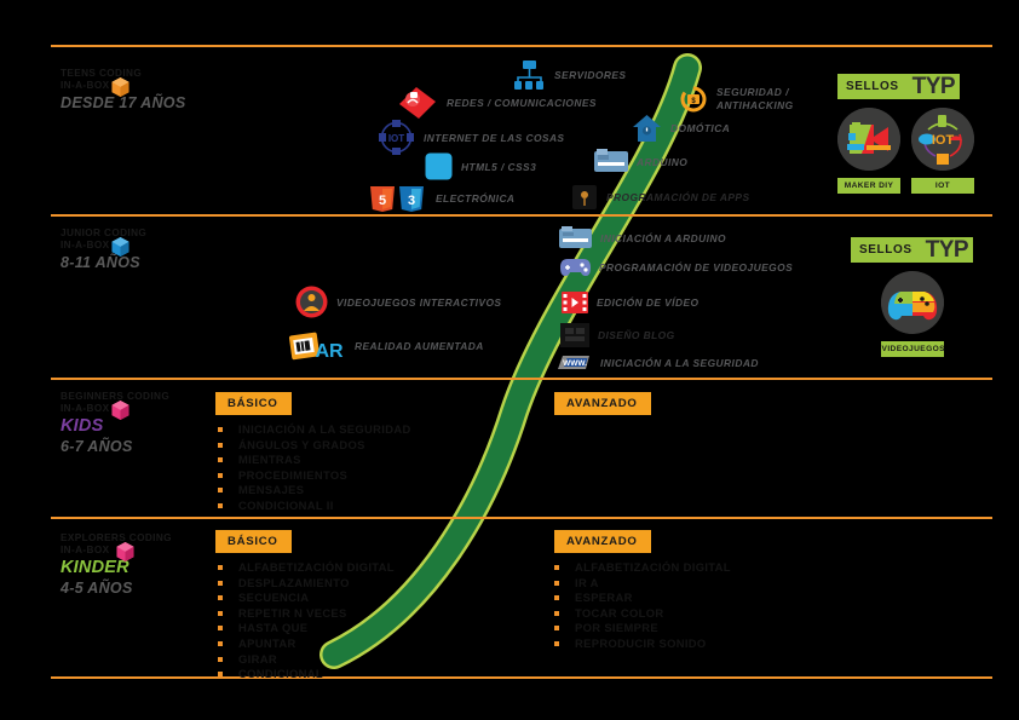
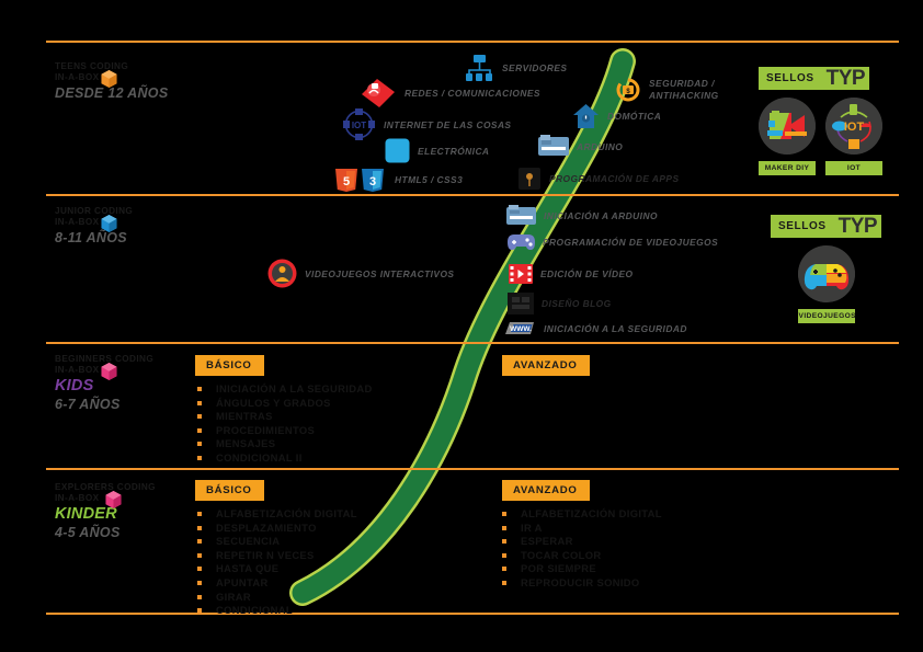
  TEENS CODING
  IN-A-BOX
- DESDE 17 AÑOS
+ DESDE 12 AÑOS
  SERVIDORES
  REDES / COMUNICACIONES
  IOT
  INTERNET DE LAS COSAS
- HTML5 / CSS3
+ ELECTRÓNICA
  5
  3
- ELECTRÓNICA
+ HTML5 / CSS3
  SEGURIDAD /
  ANTIHACKING
  DOMÓTICA
  ARDUINO
  PROGRAMACIÓN DE APPS
  SELLOS
  TYP
  IOT
  JUNIOR CODING
  IN-A-BOX
  8-11 AÑOS
  VIDEOJUEGOS INTERACTIVOS
- AR
- REALIDAD AUMENTADA
  INICIACIÓN A ARDUINO
  PROGRAMACIÓN DE VIDEOJUEGOS
  EDICIÓN DE VÍDEO
  DISEÑO BLOG
  INICIACIÓN A LA SEGURIDAD
  SELLOS
  TYP
  BEGINNERS CODING
  IN-A-BOX
  KIDS
  6-7 AÑOS
  BÁSICO
  AVANZADO
  EXPLORERS CODING
  IN-A-BOX
  KINDER
  4-5 AÑOS
  BÁSICO
  AVANZADO
  CONDICIONAL
